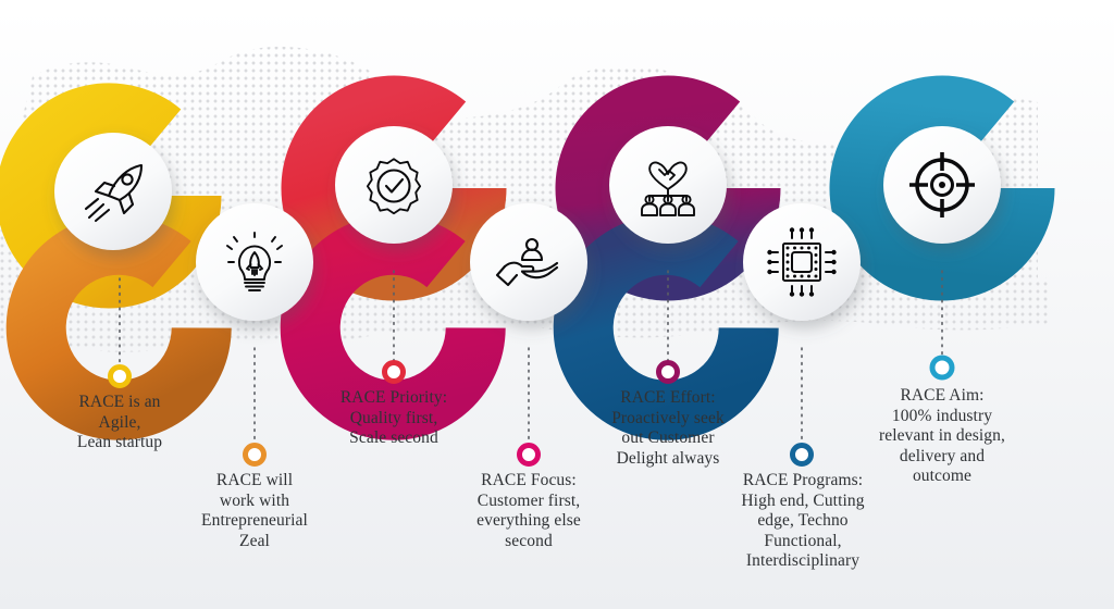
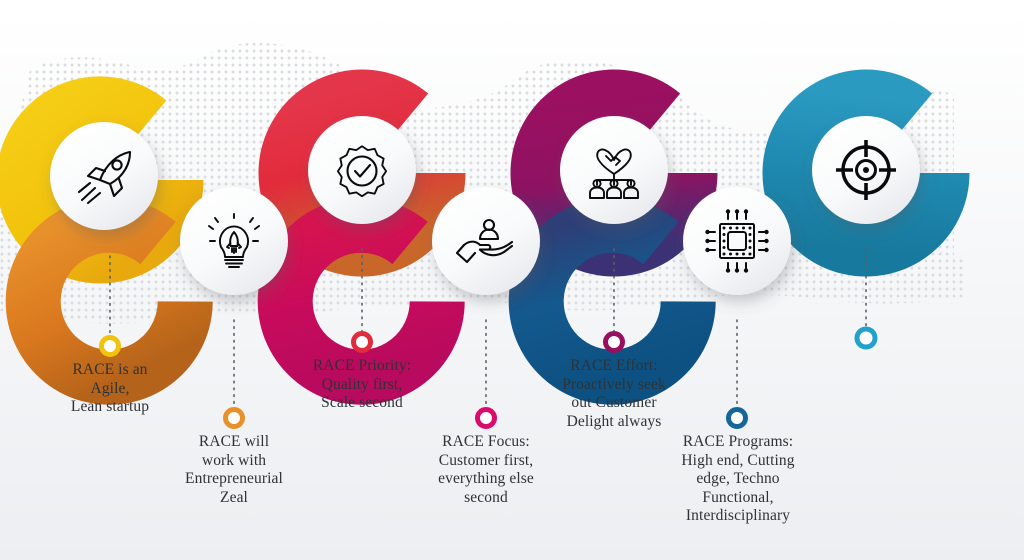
  RACE is an
  Agile,
  Lean startup
  RACE will
  work with
  Entrepreneurial
  Zeal
  RACE Priority:
  Quality first,
  Scale second
  RACE Focus:
  Customer first,
  everything else
  second
  RACE Effort:
  Proactively seek
  out Customer
  Delight always
  RACE Programs:
  High end, Cutting
  edge, Techno
  Functional,
  Interdisciplinary
- RACE Aim:
- 100% industry
- relevant in design,
- delivery and
- outcome
